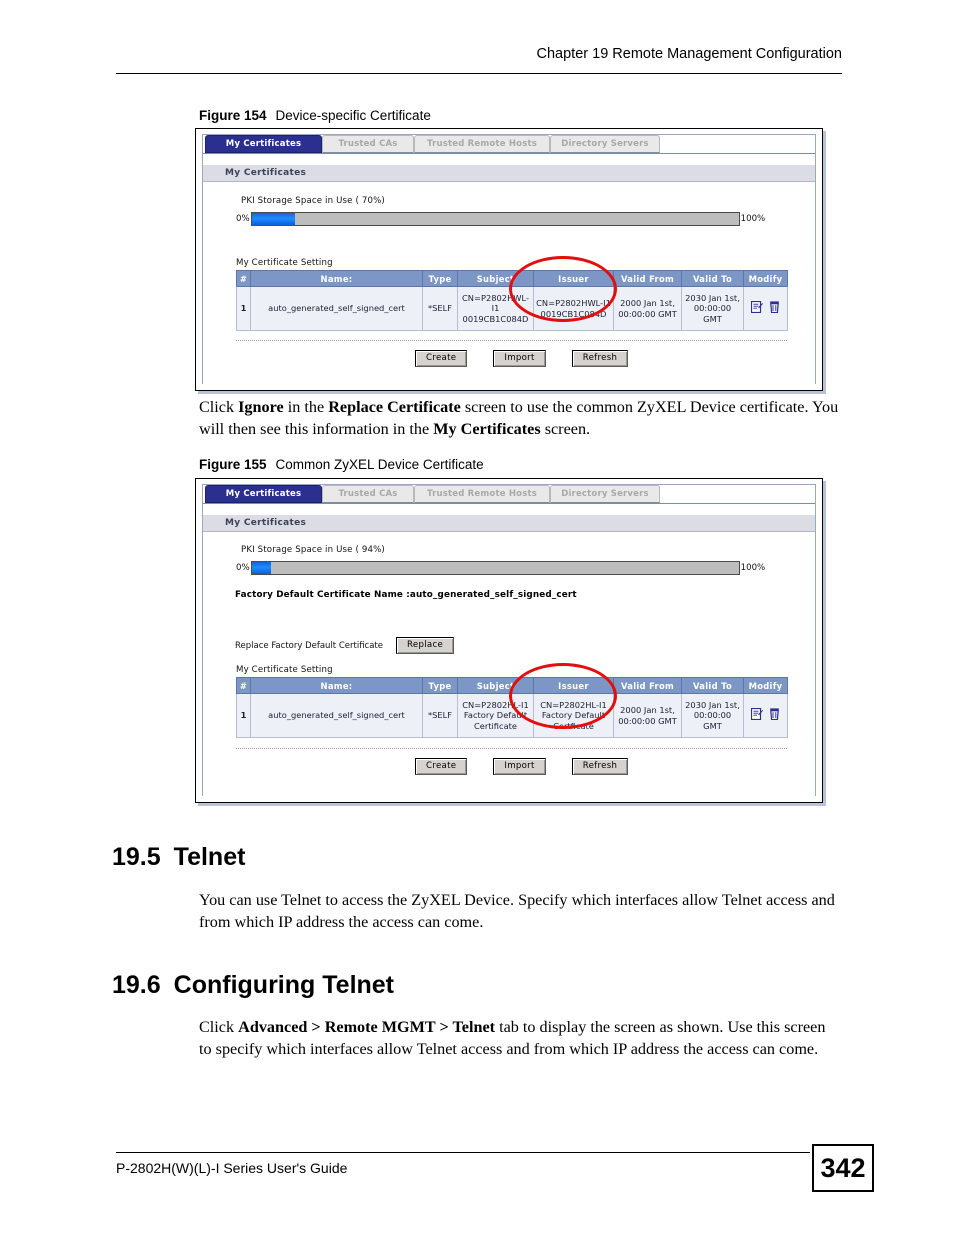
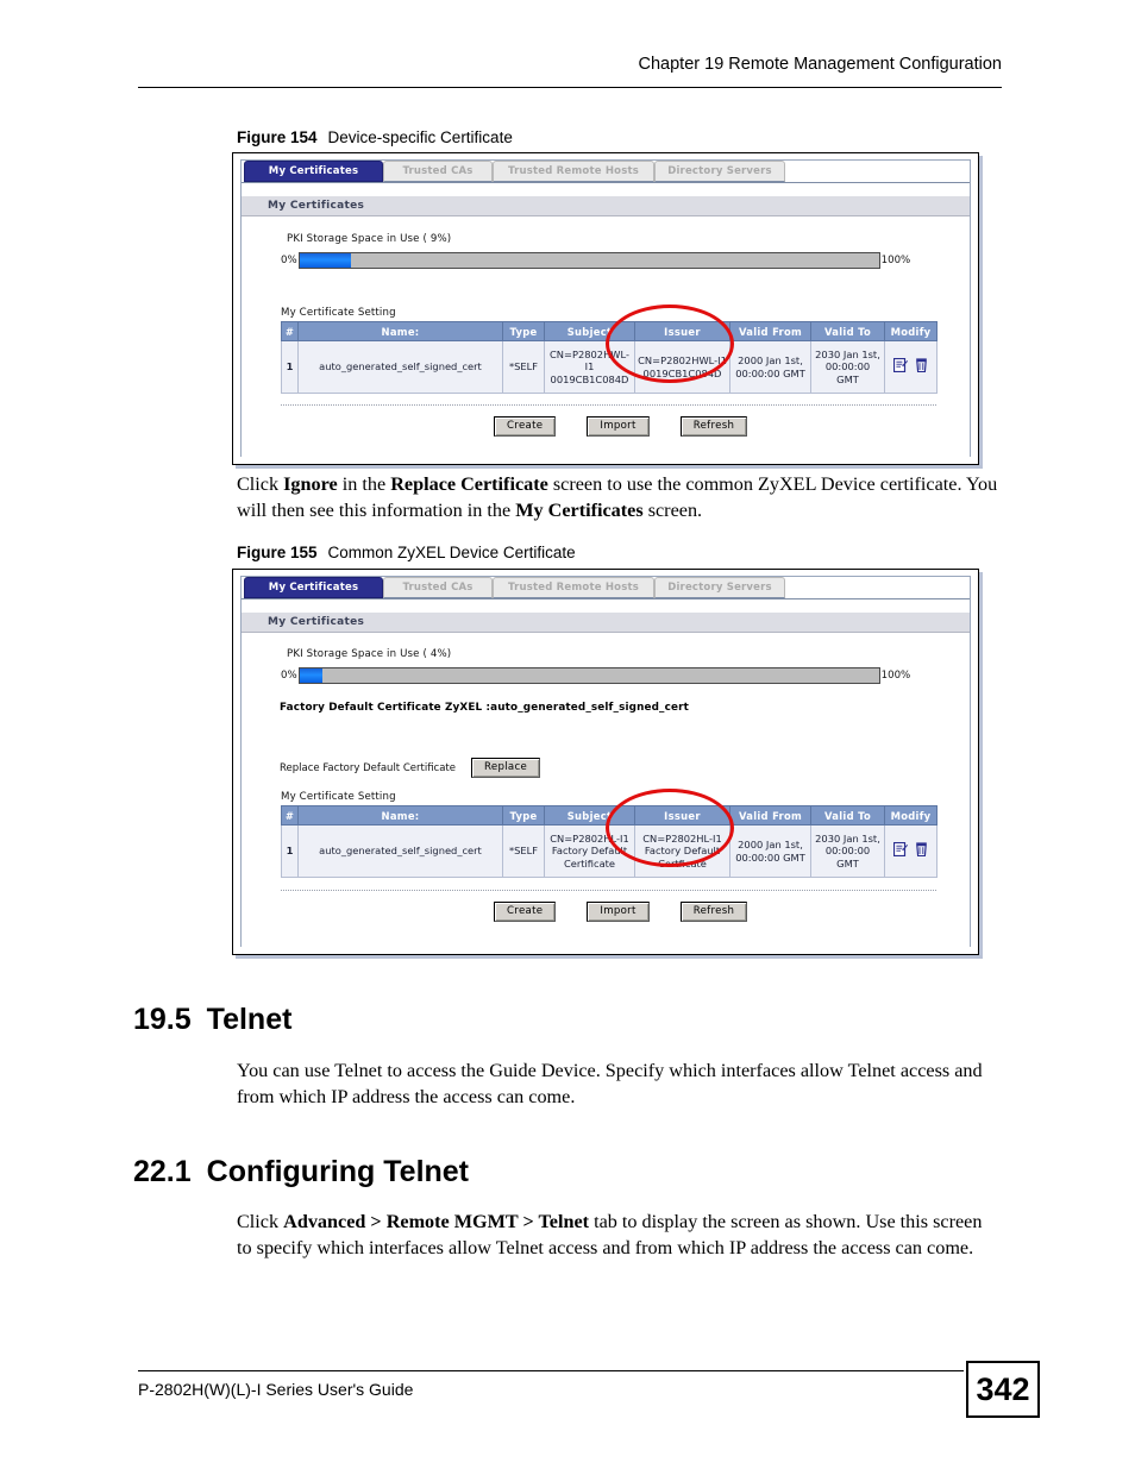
  Chapter 19 Remote Management Configuration
  Figure 154 Device-specific Certificate
  My Certificates
  Trusted CAs
  Trusted Remote Hosts
  Directory Servers
  My Certificates
- PKI Storage Space in Use ( 70%)
+ PKI Storage Space in Use ( 9%)
  0%
  100%
  My Certificate Setting
  #	Name:	Type	Subject	Issuer	Valid From	Valid To	Modify
  1	auto_generated_self_signed_cert	*SELF	CN=P2802HWL-I1 0019CB1C084D	CN=P2802HWL-I1 0019CB1C084D	2000 Jan 1st, 00:00:00 GMT	2030 Jan 1st, 00:00:00 GMT
  Create
  Import
  Refresh
  Click Ignore in the Replace Certificate screen to use the common ZyXEL Device certificate. You will then see this information in the My Certificates screen.
  Figure 155 Common ZyXEL Device Certificate
  My Certificates
  Trusted CAs
  Trusted Remote Hosts
  Directory Servers
  My Certificates
- PKI Storage Space in Use ( 94%)
+ PKI Storage Space in Use ( 4%)
  0%
  100%
- Factory Default Certificate Name :auto_generated_self_signed_cert
+ Factory Default Certificate ZyXEL :auto_generated_self_signed_cert
  Replace Factory Default Certificate
  Replace
  My Certificate Setting
  #	Name:	Type	Subject	Issuer	Valid From	Valid To	Modify
  1	auto_generated_self_signed_cert	*SELF	CN=P2802HL-I1 Factory Default Certificate	CN=P2802HL-I1 Factory Default Certficate	2000 Jan 1st, 00:00:00 GMT	2030 Jan 1st, 00:00:00 GMT
  Create
  Import
  Refresh
  19.5 Telnet
- You can use Telnet to access the ZyXEL Device. Specify which interfaces allow Telnet access and from which IP address the access can come.
+ You can use Telnet to access the Guide Device. Specify which interfaces allow Telnet access and from which IP address the access can come.
- 19.6 Configuring Telnet
+ 22.1 Configuring Telnet
  Click Advanced > Remote MGMT > Telnet tab to display the screen as shown. Use this screen to specify which interfaces allow Telnet access and from which IP address the access can come.
  P-2802H(W)(L)-I Series User's Guide
  342
